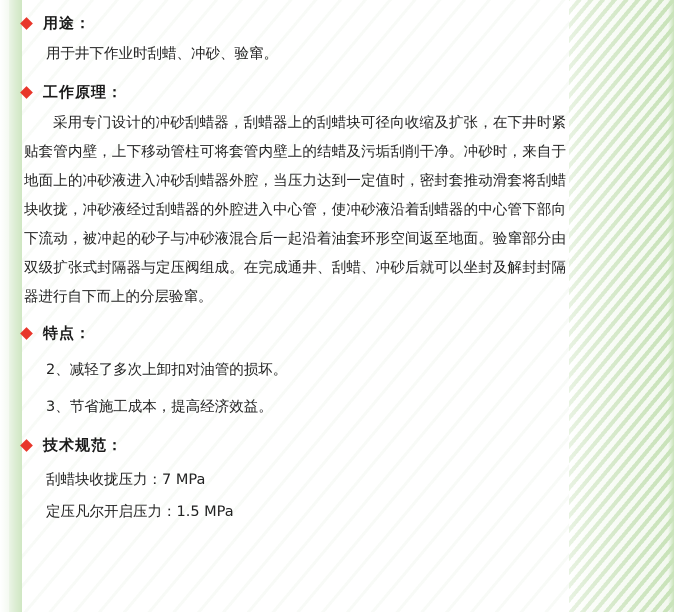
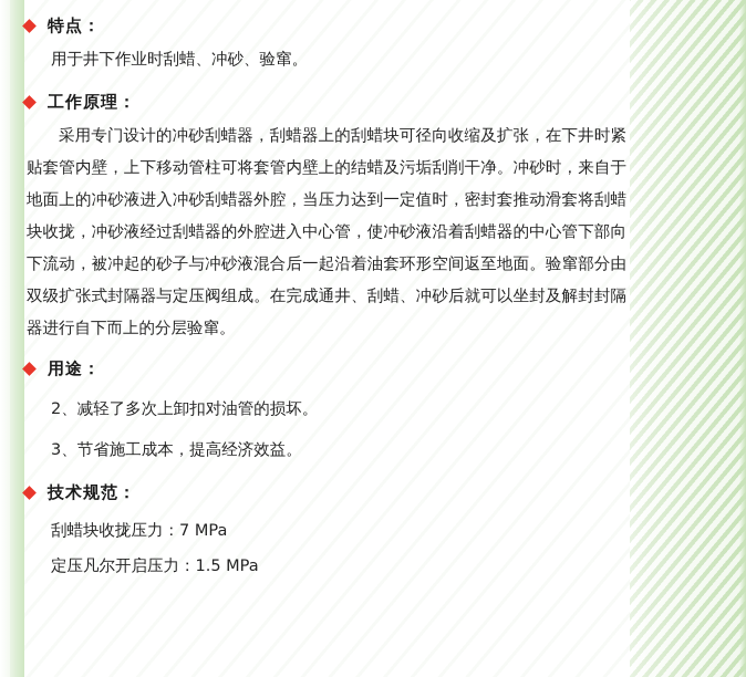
- 用途：
+ 特点：
  用于井下作业时刮蜡、冲砂、验窜。
  工作原理：
  采用专门设计的冲砂刮蜡器，刮蜡器上的刮蜡块可径向收缩及扩张，在下井时紧贴套管内壁，上下移动管柱可将套管内壁上的结蜡及污垢刮削干净。冲砂时，来自于地面上的冲砂液进入冲砂刮蜡器外腔，当压力达到一定值时，密封套推动滑套将刮蜡块收拢，冲砂液经过刮蜡器的外腔进入中心管，使冲砂液沿着刮蜡器的中心管下部向下流动，被冲起的砂子与冲砂液混合后一起沿着油套环形空间返至地面。验窜部分由双级扩张式封隔器与定压阀组成。在完成通井、刮蜡、冲砂后就可以坐封及解封封隔器进行自下而上的分层验窜。
- 特点：
+ 用途：
  2、减轻了多次上卸扣对油管的损坏。
  3、节省施工成本，提高经济效益。
  技术规范：
  刮蜡块收拢压力：7 MPa
  定压凡尔开启压力：1.5 MPa
